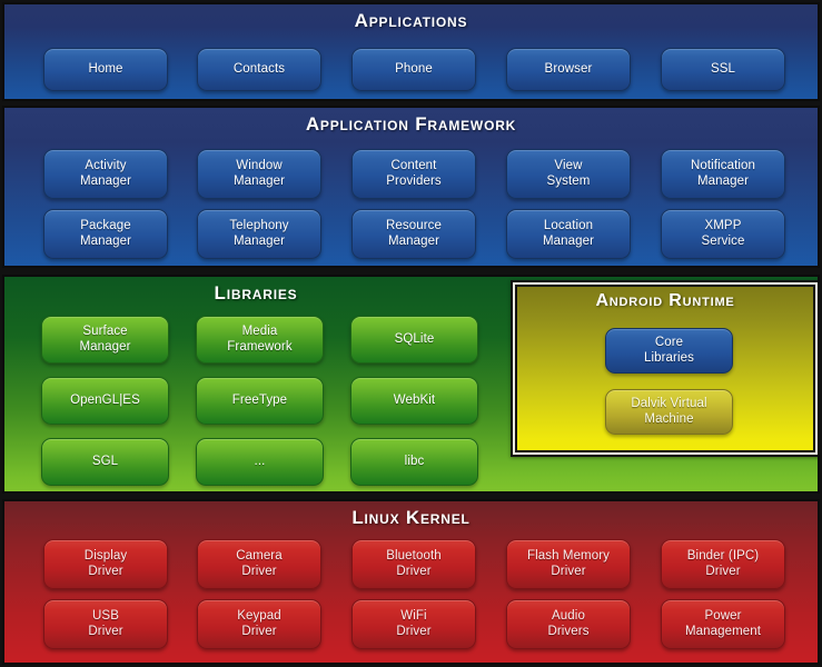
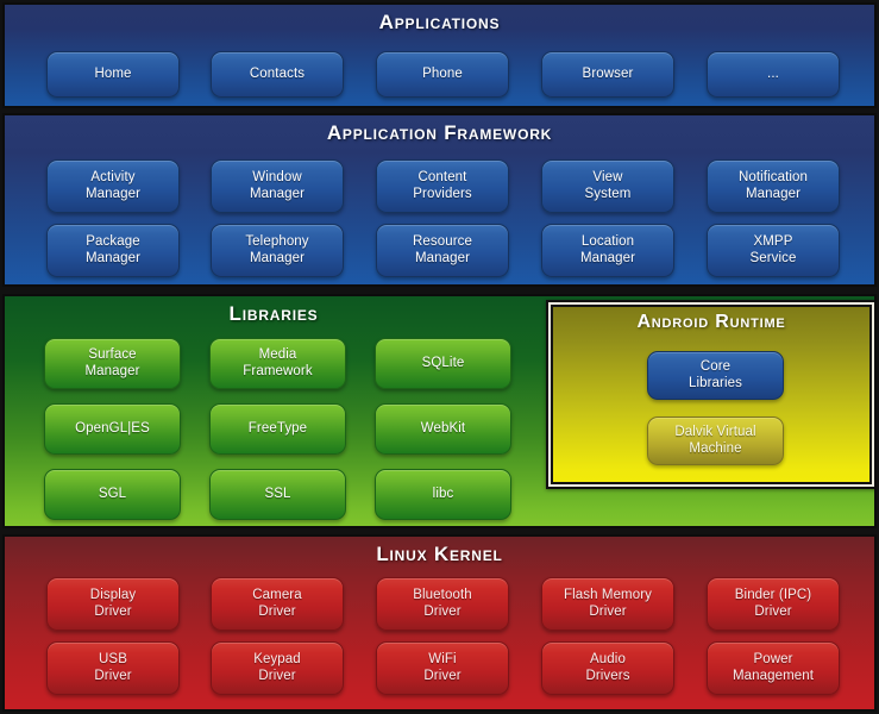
  Applications
  Home
  Contacts
  Phone
  Browser
- SSL
+ ...
  Application Framework
  Activity
  Manager
  Window
  Manager
  Content
  Providers
  View
  System
  Notification
  Manager
  Package
  Manager
  Telephony
  Manager
  Resource
  Manager
  Location
  Manager
  XMPP
  Service
  Libraries
  Surface
  Manager
  Media
  Framework
  SQLite
  OpenGL|ES
  FreeType
  WebKit
  SGL
- ...
+ SSL
  libc
  Android Runtime
  Core
  Libraries
  Dalvik Virtual
  Machine
  Linux Kernel
  Display
  Driver
  Camera
  Driver
  Bluetooth
  Driver
  Flash Memory
  Driver
  Binder (IPC)
  Driver
  USB
  Driver
  Keypad
  Driver
  WiFi
  Driver
  Audio
  Drivers
  Power
  Management
